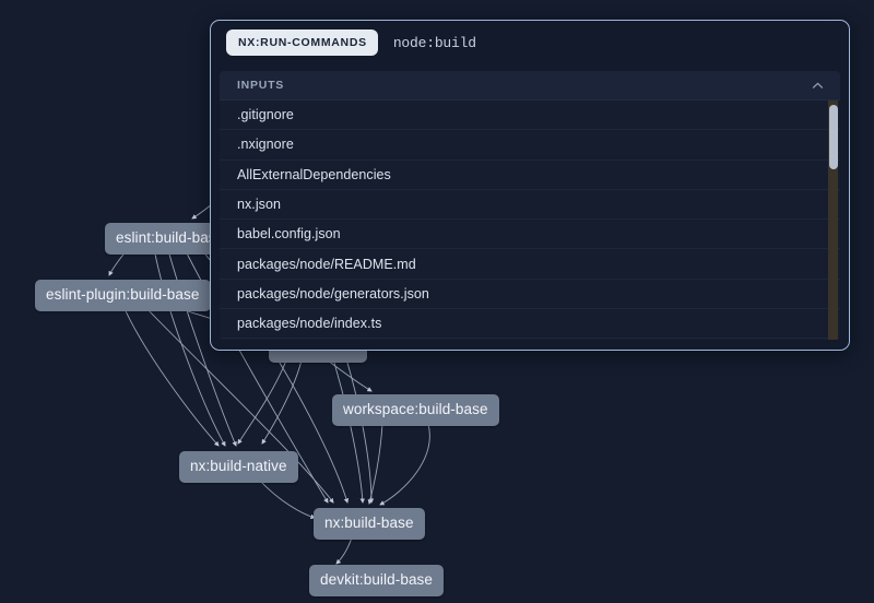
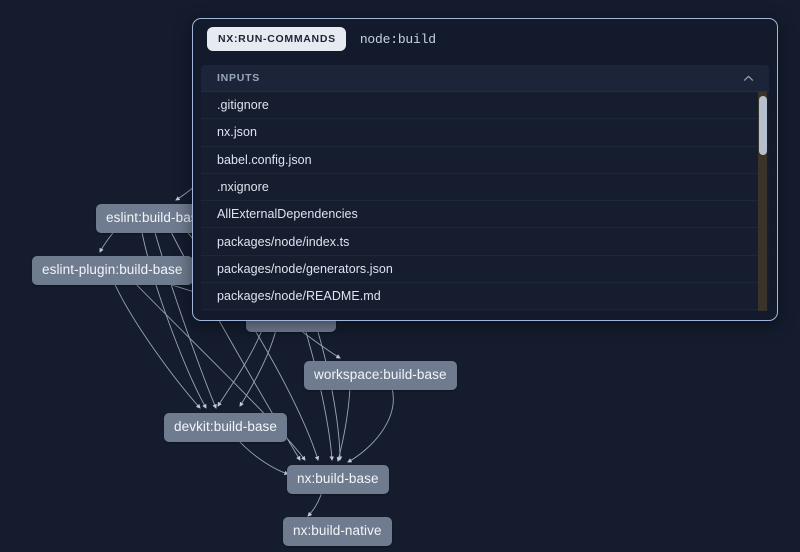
  eslint:build-ba
  eslint-plugin:build-base
  workspace:build-base
- nx:build-native
+ devkit:build-base
  nx:build-base
- devkit:build-base
+ nx:build-native
  NX:RUN-COMMANDS
  node:build
  INPUTS
  .gitignore
- .nxignore
+ nx.json
- AllExternalDependencies
+ babel.config.json
- nx.json
+ .nxignore
- babel.config.json
+ AllExternalDependencies
- packages/node/README.md
+ packages/node/index.ts
  packages/node/generators.json
- packages/node/index.ts
+ packages/node/README.md
